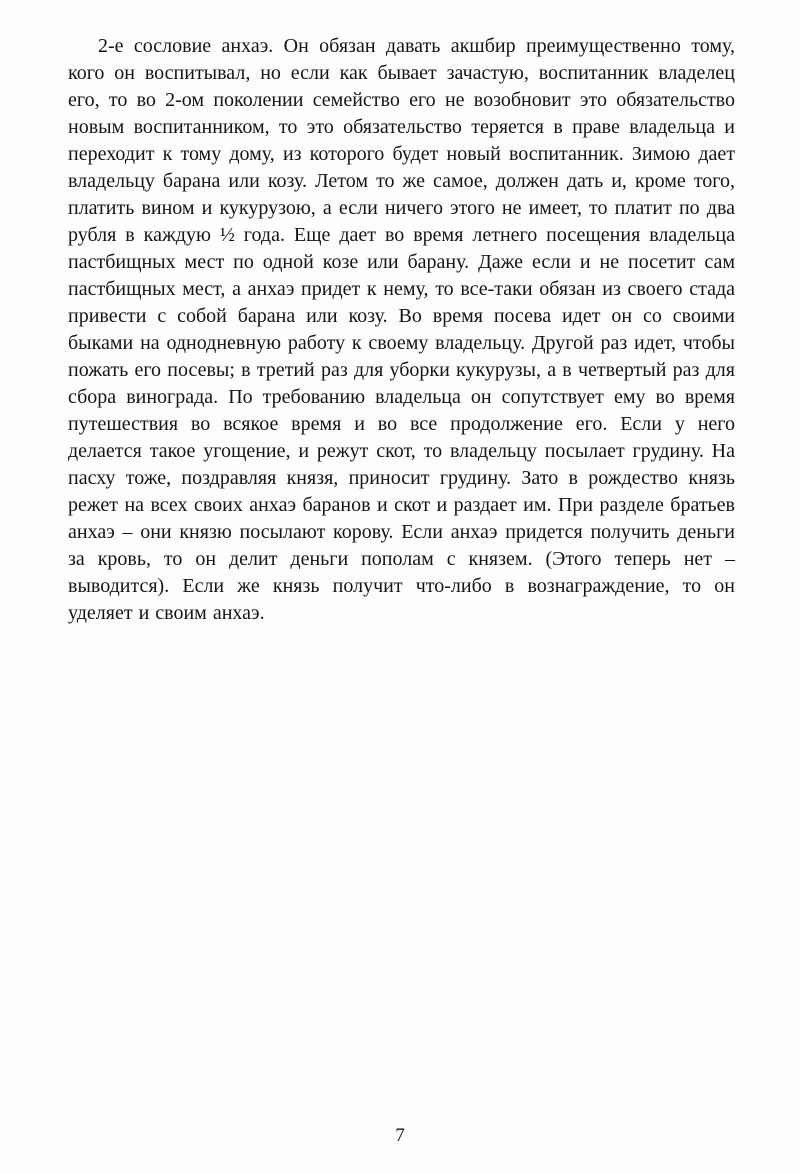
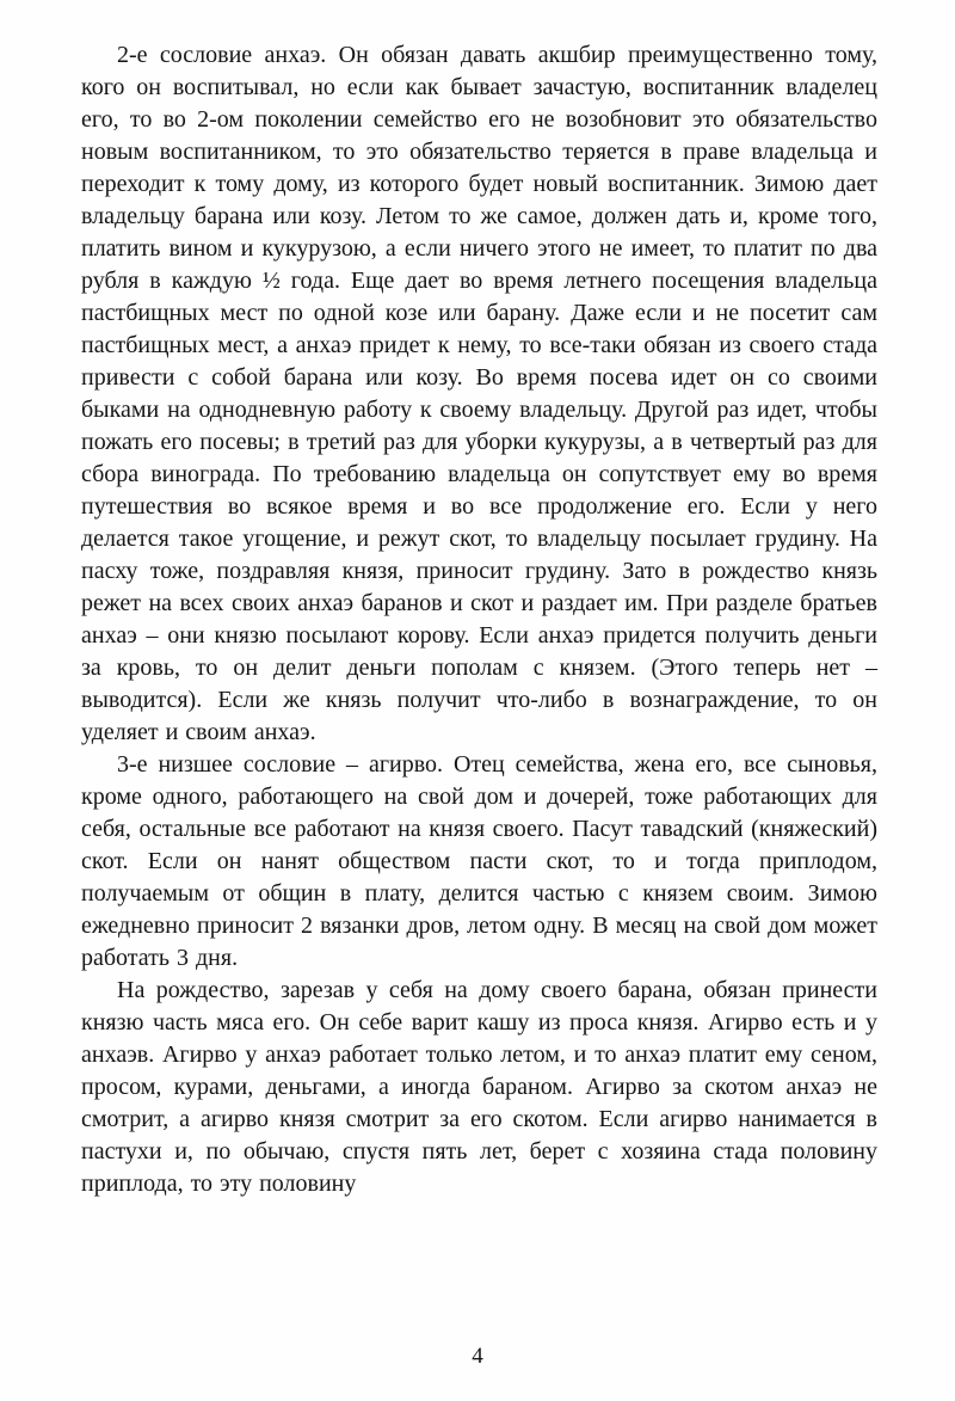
  2-е сословие анхаэ. Он обязан давать акшбир преимущественно тому, кого он воспитывал, но если как бывает зачастую, воспитанник владелец его, то во 2-ом поколении семейство его не возобновит это обязательство новым воспитанником, то это обязательство теряется в праве владельца и переходит к тому дому, из которого будет новый воспитанник. Зимою дает владельцу барана или козу. Летом то же самое, должен дать и, кроме того, платить вином и кукурузою, а если ничего этого не имеет, то платит по два рубля в каждую ½ года. Еще дает во время летнего посещения владельца пастбищных мест по одной козе или барану. Даже если и не посетит сам пастбищных мест, а анхаэ придет к нему, то все-таки обязан из своего стада привести с собой барана или козу. Во время посева идет он со своими быками на однодневную работу к своему владельцу. Другой раз идет, чтобы пожать его посевы; в третий раз для уборки кукурузы, а в четвертый раз для сбора винограда. По требованию владельца он сопутствует ему во время путешествия во всякое время и во все продолжение его. Если у него делается такое угощение, и режут скот, то владельцу посылает грудину. На пасху тоже, поздравляя князя, приносит грудину. Зато в рождество князь режет на всех своих анхаэ баранов и скот и раздает им. При разделе братьев анхаэ – они князю посылают корову. Если анхаэ придется получить деньги за кровь, то он делит деньги пополам с князем. (Этого теперь нет – выводится). Если же князь получит что-либо в вознаграждение, то он уделяет и своим анхаэ.
+ 3-е низшее сословие – агирво. Отец семейства, жена его, все сыновья, кроме одного, работающего на свой дом и дочерей, тоже работающих для себя, остальные все работают на князя своего. Пасут тавадский (княжеский) скот. Если он нанят обществом пасти скот, то и тогда приплодом, получаемым от общин в плату, делится частью с князем своим. Зимою ежедневно приносит 2 вязанки дров, летом одну. В месяц на свой дом может работать 3 дня.
+ На рождество, зарезав у себя на дому своего барана, обязан принести князю часть мяса его. Он себе варит кашу из проса князя. Агирво есть и у анхаэв. Агирво у анхаэ работает только летом, и то анхаэ платит ему сеном, просом, курами, деньгами, а иногда бараном. Агирво за скотом анхаэ не смотрит, а агирво князя смотрит за его скотом. Если агирво нанимается в пастухи и, по обычаю, спустя пять лет, берет с хозяина стада половину приплода, то эту половину
- 7
+ 4
